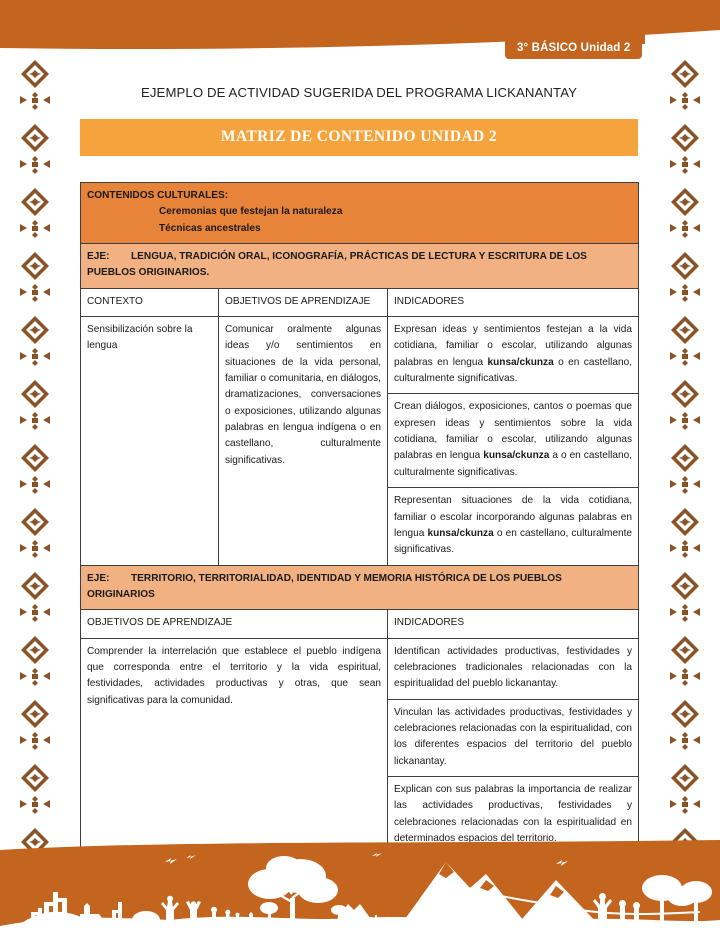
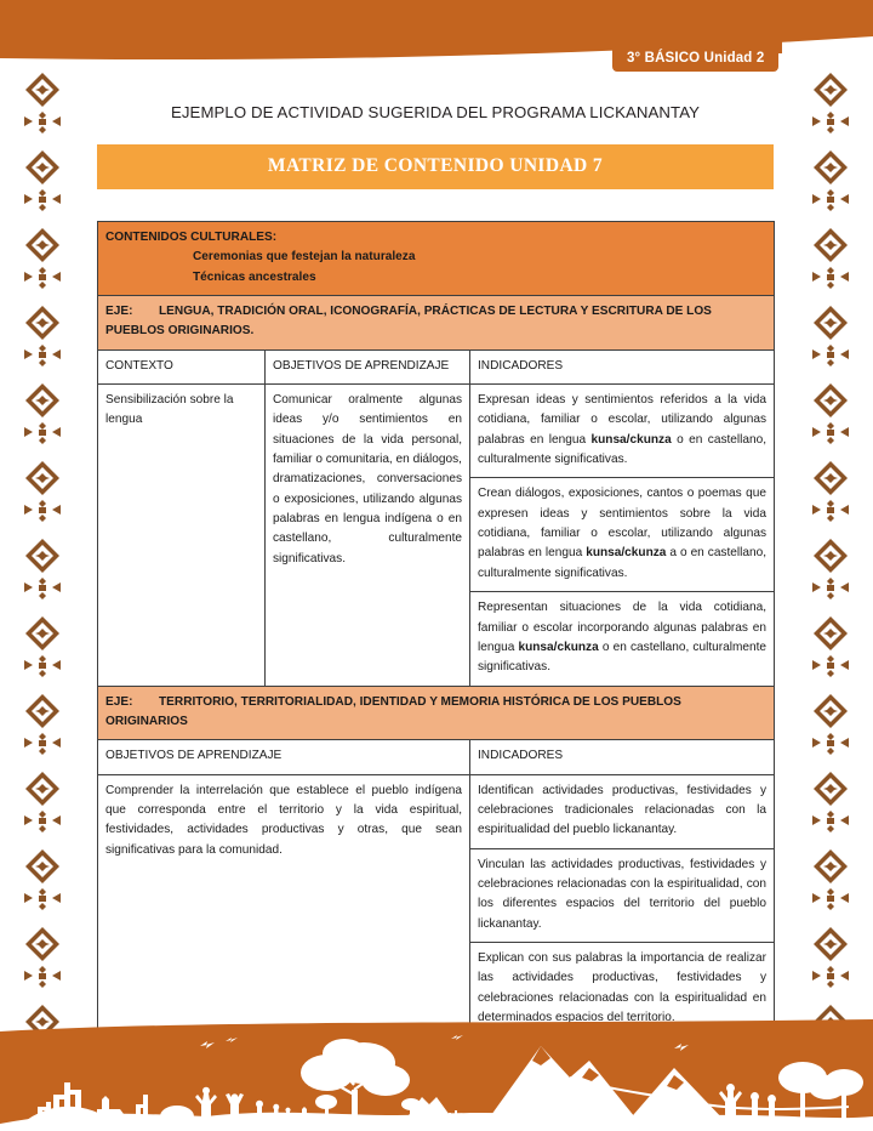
  3° BÁSICO Unidad 2
  EJEMPLO DE ACTIVIDAD SUGERIDA DEL PROGRAMA LICKANANTAY
- MATRIZ DE CONTENIDO UNIDAD 2
+ MATRIZ DE CONTENIDO UNIDAD 7
  CONTENIDOS CULTURALES: Ceremonias que festejan la naturaleza Técnicas ancestrales
  EJE: LENGUA, TRADICIÓN ORAL, ICONOGRAFÍA, PRÁCTICAS DE LECTURA Y ESCRITURA DE LOS PUEBLOS ORIGINARIOS.
  CONTEXTO	OBJETIVOS DE APRENDIZAJE	INDICADORES
- Sensibilización sobre la lengua	Comunicar oralmente algunas ideas y/o sentimientos en situaciones de la vida personal, familiar o comunitaria, en diálogos, dramatizaciones, conversaciones o exposiciones, utilizando algunas palabras en lengua indígena o en castellano, culturalmente significativas.	Expresan ideas y sentimientos festejan a la vida cotidiana, familiar o escolar, utilizando algunas palabras en lengua kunsa/ckunza o en castellano, culturalmente significativas.
+ Sensibilización sobre la lengua	Comunicar oralmente algunas ideas y/o sentimientos en situaciones de la vida personal, familiar o comunitaria, en diálogos, dramatizaciones, conversaciones o exposiciones, utilizando algunas palabras en lengua indígena o en castellano, culturalmente significativas.	Expresan ideas y sentimientos referidos a la vida cotidiana, familiar o escolar, utilizando algunas palabras en lengua kunsa/ckunza o en castellano, culturalmente significativas.
  Crean diálogos, exposiciones, cantos o poemas que expresen ideas y sentimientos sobre la vida cotidiana, familiar o escolar, utilizando algunas palabras en lengua kunsa/ckunza a o en castellano, culturalmente significativas.
  Representan situaciones de la vida cotidiana, familiar o escolar incorporando algunas palabras en lengua kunsa/ckunza o en castellano, culturalmente significativas.
  EJE: TERRITORIO, TERRITORIALIDAD, IDENTIDAD Y MEMORIA HISTÓRICA DE LOS PUEBLOS ORIGINARIOS
  OBJETIVOS DE APRENDIZAJE	INDICADORES
  Comprender la interrelación que establece el pueblo indígena que corresponda entre el territorio y la vida espiritual, festividades, actividades productivas y otras, que sean significativas para la comunidad.	Identifican actividades productivas, festividades y celebraciones tradicionales relacionadas con la espiritualidad del pueblo lickanantay.
  Vinculan las actividades productivas, festividades y celebraciones relacionadas con la espiritualidad, con los diferentes espacios del territorio del pueblo lickanantay.
  Explican con sus palabras la importancia de realizar las actividades productivas, festividades y celebraciones relacionadas con la espiritualidad en determinados espacios del territorio.
